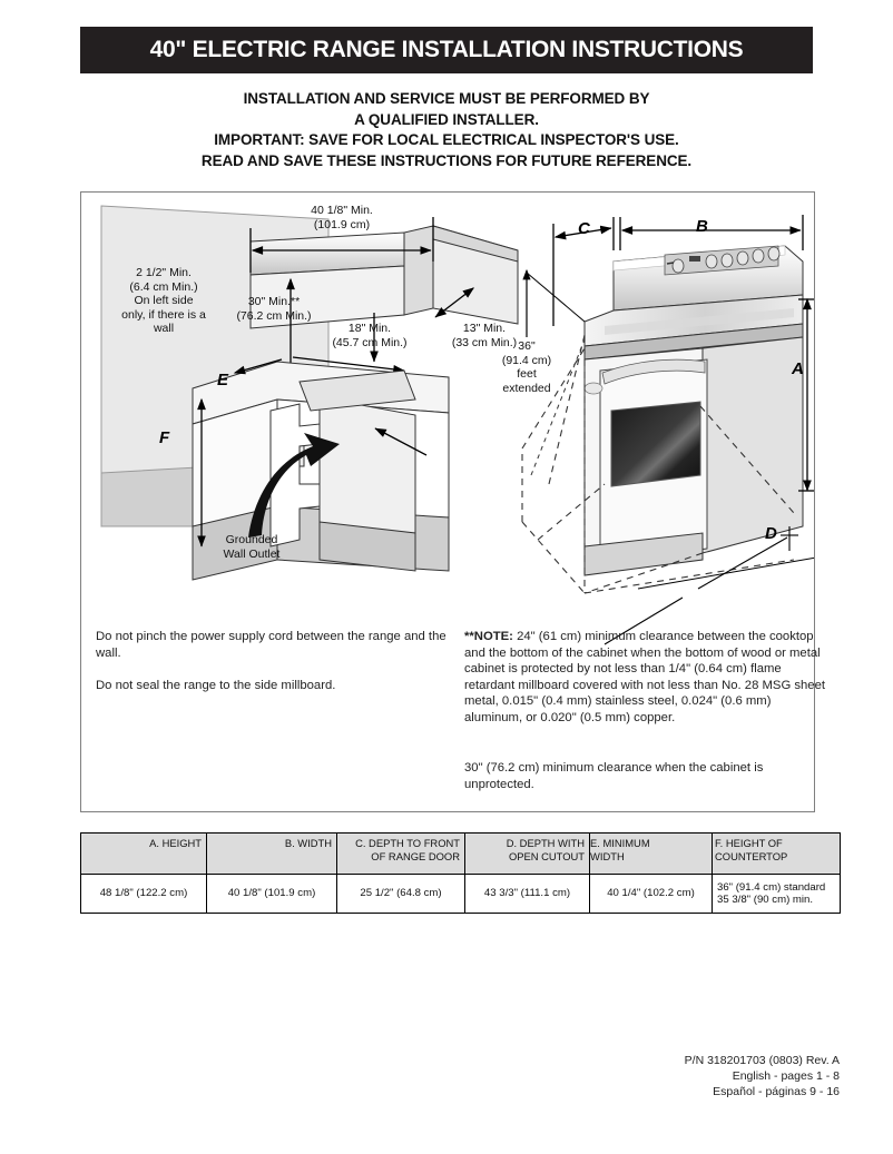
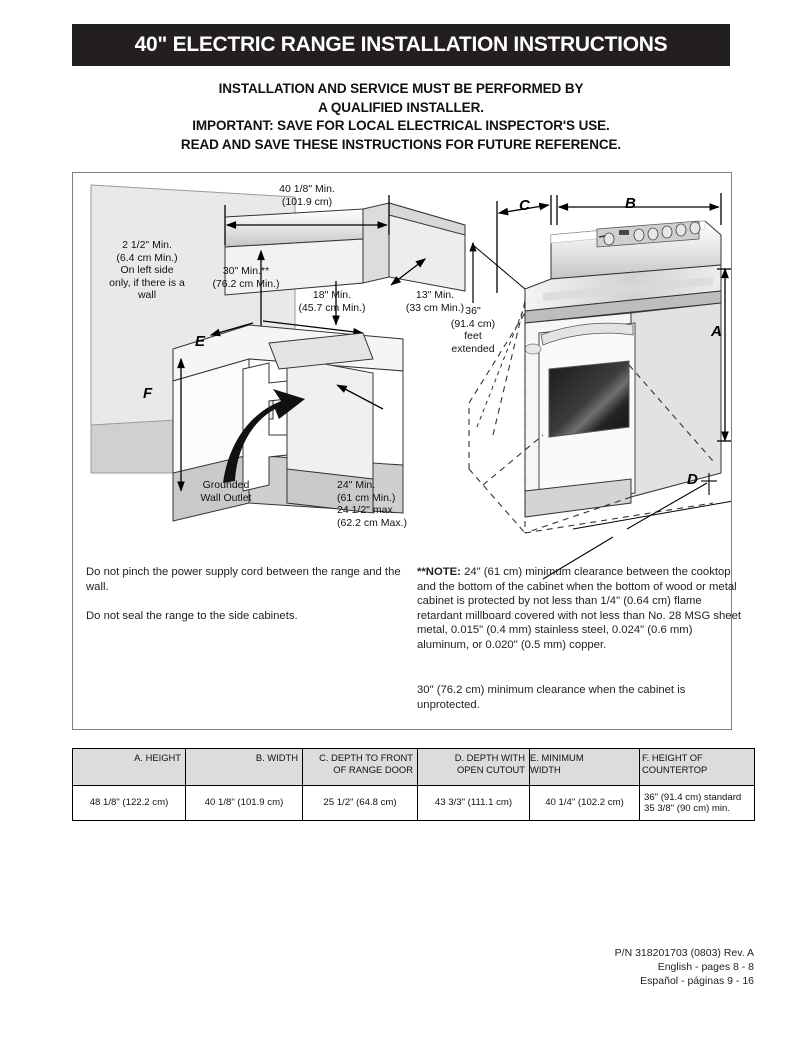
  40" ELECTRIC RANGE INSTALLATION INSTRUCTIONS
  INSTALLATION AND SERVICE MUST BE PERFORMED BY
  A QUALIFIED INSTALLER.
  IMPORTANT: SAVE FOR LOCAL ELECTRICAL INSPECTOR'S USE.
  READ AND SAVE THESE INSTRUCTIONS FOR FUTURE REFERENCE.
  40 1/8" Min.
  (101.9 cm)
  2 1/2" Min.
  (6.4 cm Min.)
  On left side
  only, if there is a
  wall
  30" Min.**
  (76.2 cm Min.)
  18" Min.
  (45.7 cm Min.)
  13" Min.
  (33 cm Min.)
+ 24" Min.
+ (61 cm Min.)
+ 24 1/2" max.
+ (62.2 cm Max.)
  Grounded
  Wall Outlet
  E
  F
  36"
  (91.4 cm)
  feet
  extended
  A
  B
  C
  D
  Do not pinch the power supply cord between the range and the wall.
- Do not seal the range to the side millboard.
+ Do not seal the range to the side cabinets.
  **NOTE: 24" (61 cm) minimum clearance between the cooktop and the bottom of the cabinet when the bottom of wood or metal cabinet is protected by not less than 1/4" (0.64 cm) flame retardant millboard covered with not less than No. 28 MSG sheet metal, 0.015" (0.4 mm) stainless steel, 0.024" (0.6 mm) aluminum, or 0.020" (0.5 mm) copper.
  30" (76.2 cm) minimum clearance when the cabinet is unprotected.
  A. HEIGHT	B. WIDTH	C. DEPTH TO FRONTOF RANGE DOOR	D. DEPTH WITHOPEN CUTOUT	E. MINIMUMWIDTH	F. HEIGHT OFCOUNTERTOP
  48 1/8" (122.2 cm)	40 1/8" (101.9 cm)	25 1/2" (64.8 cm)	43 3/3" (111.1 cm)	40 1/4" (102.2 cm)	36" (91.4 cm) standard 35 3/8" (90 cm) min.
  P/N 318201703 (0803) Rev. A
- English - pages 1 - 8
+ English - pages 8 - 8
  Español - páginas 9 - 16
